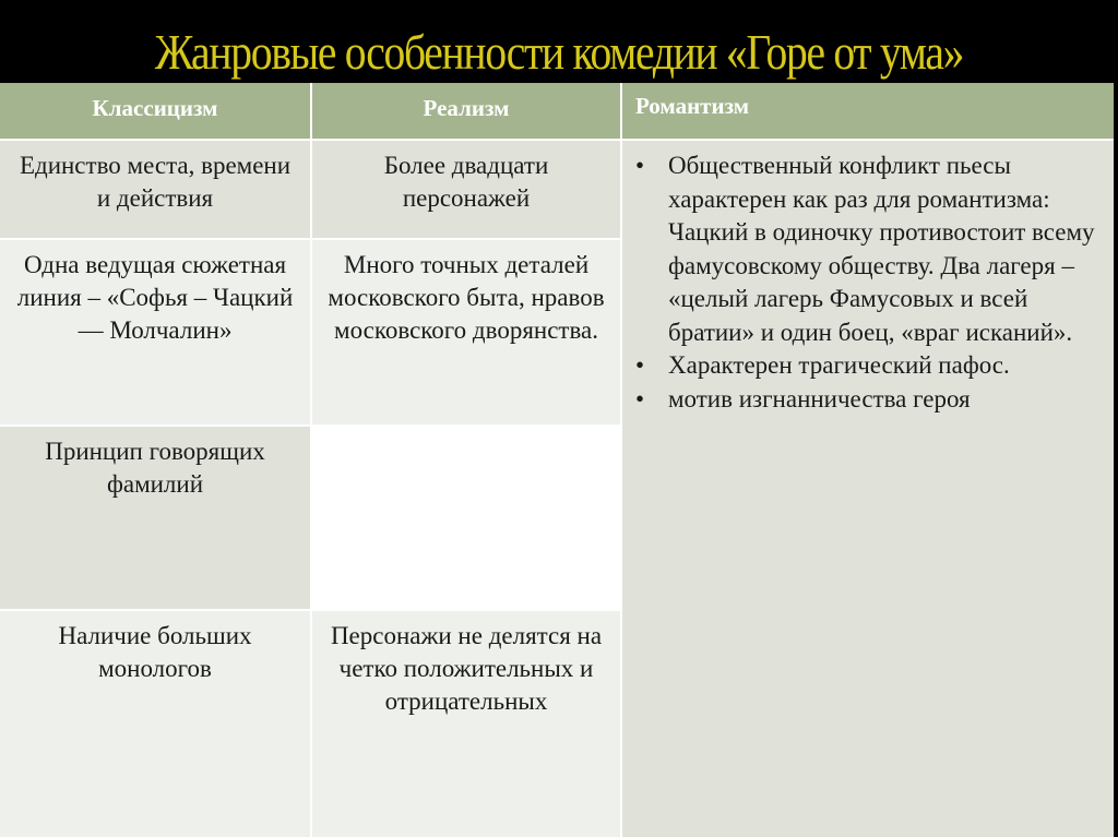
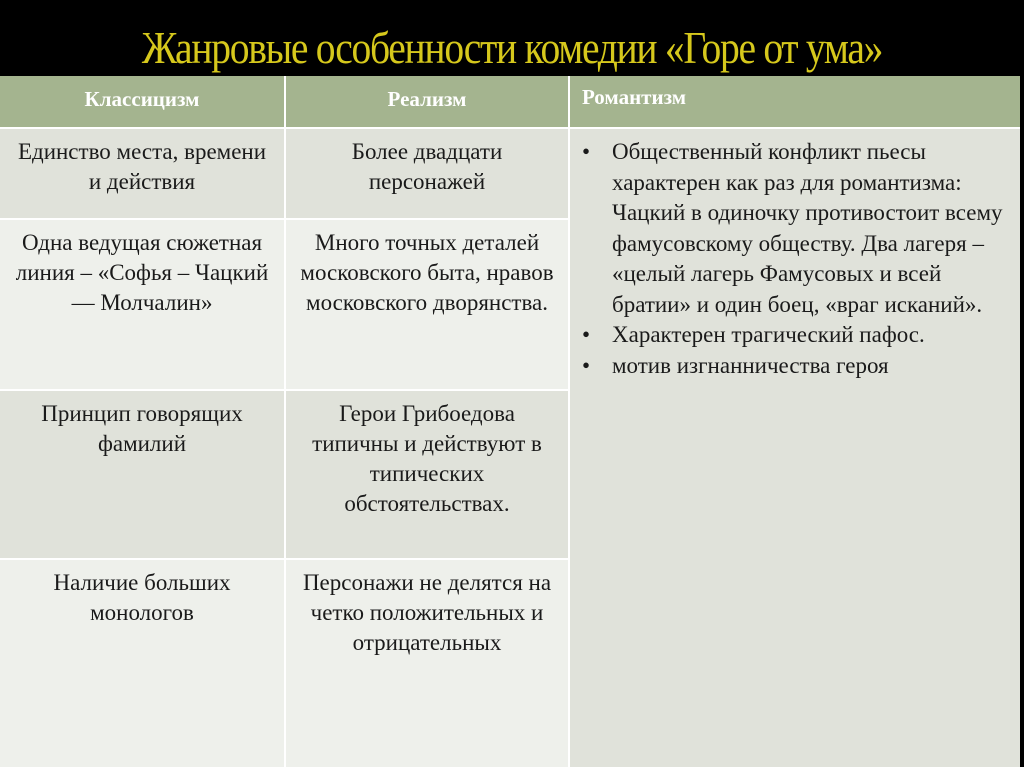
  Жанровые особенности комедии «Горе от ума»
  Классицизм
  Реализм
  Романтизм
  Единство места, времени и действия
  Более двадцати персонажей
  Одна ведущая сюжетная линия – «Софья – Чацкий — Молчалин»
  Много точных деталей московского быта, нравов московского дворянства.
  Принцип говорящих фамилий
+ Герои Грибоедова типичны и действуют в типических обстоятельствах.
  Наличие больших монологов
  Персонажи не делятся на четко положительных и отрицательных
  •
  Общественный конфликт пьесы характерен как раз для романтизма: Чацкий в одиночку противостоит всему фамусовскому обществу. Два лагеря – «целый лагерь Фамусовых и всей братии» и один боец, «враг исканий».
  •
  Характерен трагический пафос.
  •
  мотив изгнанничества героя
